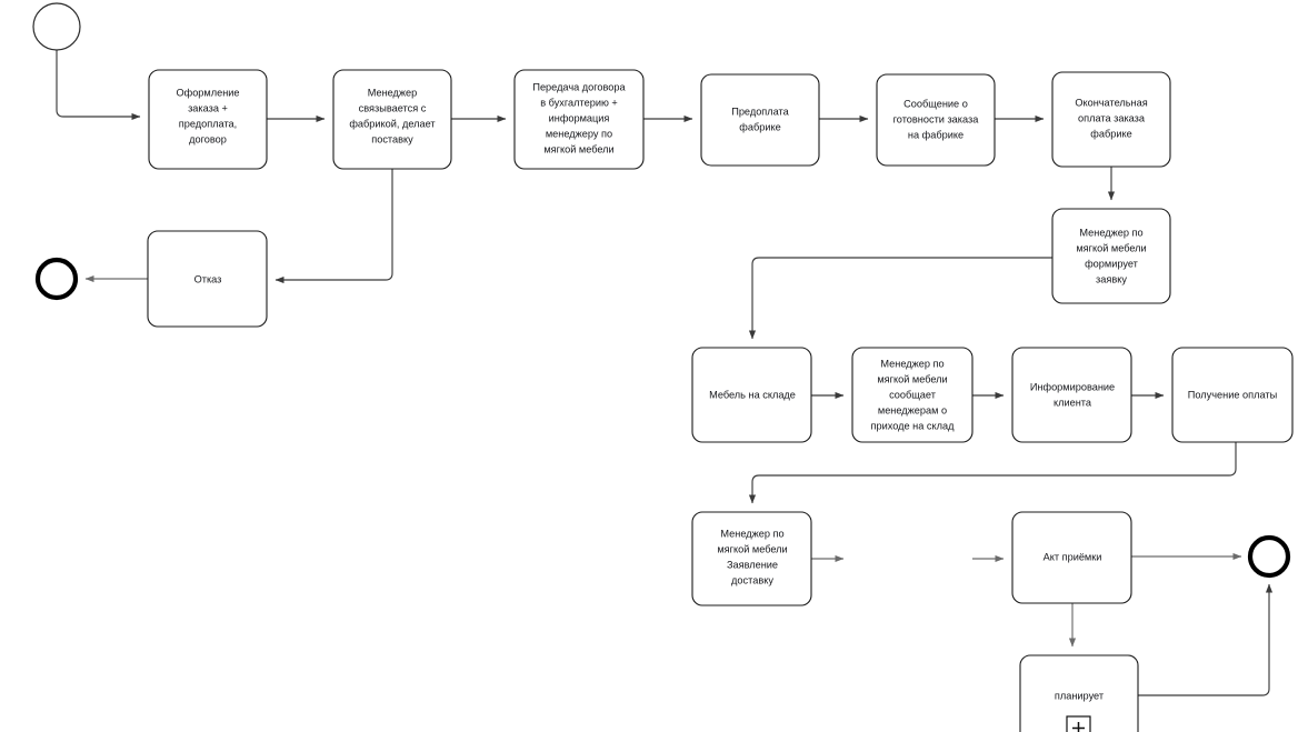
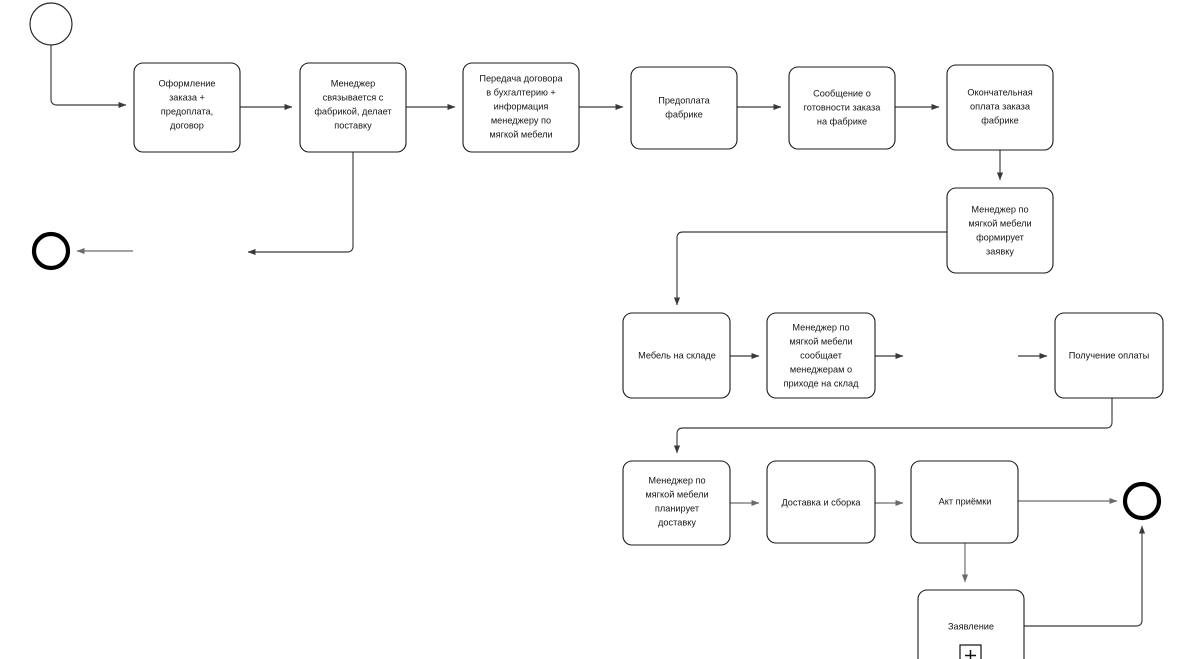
  Оформление
  заказа +
  предоплата,
  договор
  Менеджер
  связывается с
  фабрикой, делает
  поставку
  Передача договора
  в бухгалтерию +
  информация
  менеджеру по
  мягкой мебели
  Предоплата
  фабрике
  Сообщение о
  готовности заказа
  на фабрике
  Окончательная
  оплата заказа
  фабрике
- Отказ
  Менеджер по
  мягкой мебели
  формирует
  заявку
  Мебель на складе
  Менеджер по
  мягкой мебели
  сообщает
  менеджерам о
  приходе на склад
- Информирование
- клиента
  Получение оплаты
  Менеджер по
  мягкой мебели
- Заявление
+ планирует
  доставку
+ Доставка и сборка
  Акт приёмки
- планирует
+ Заявление
